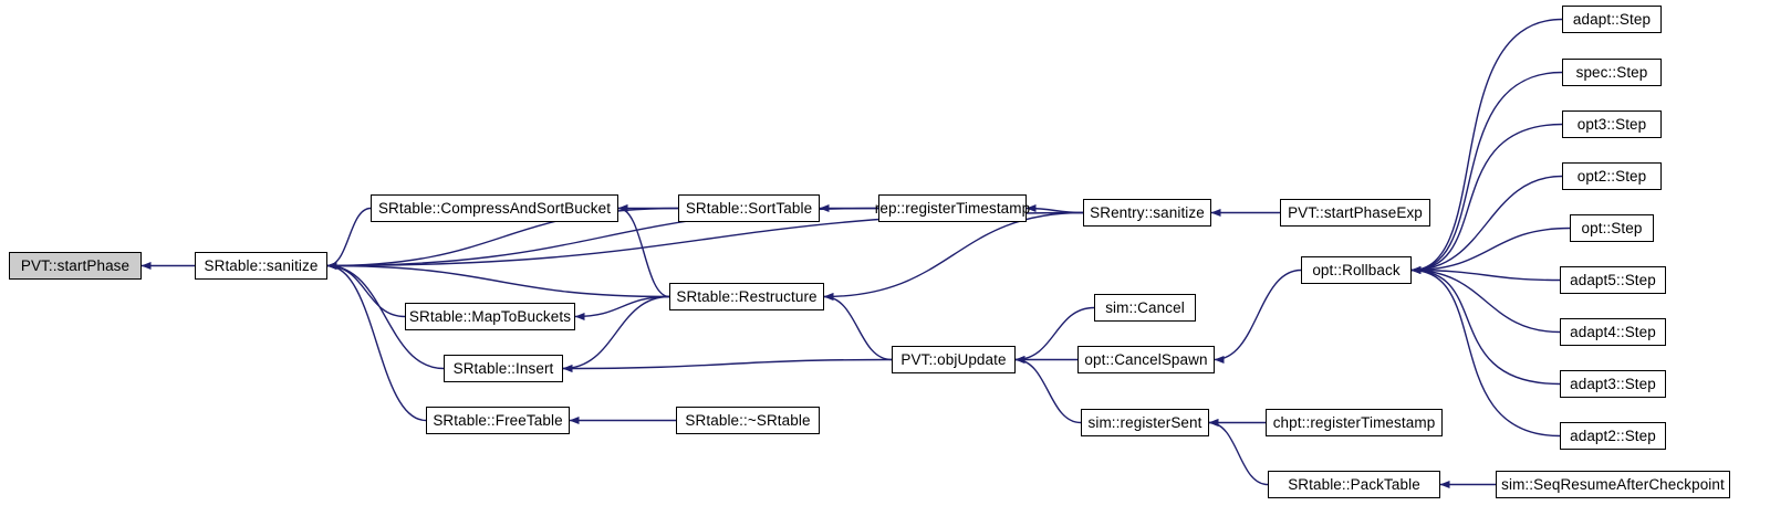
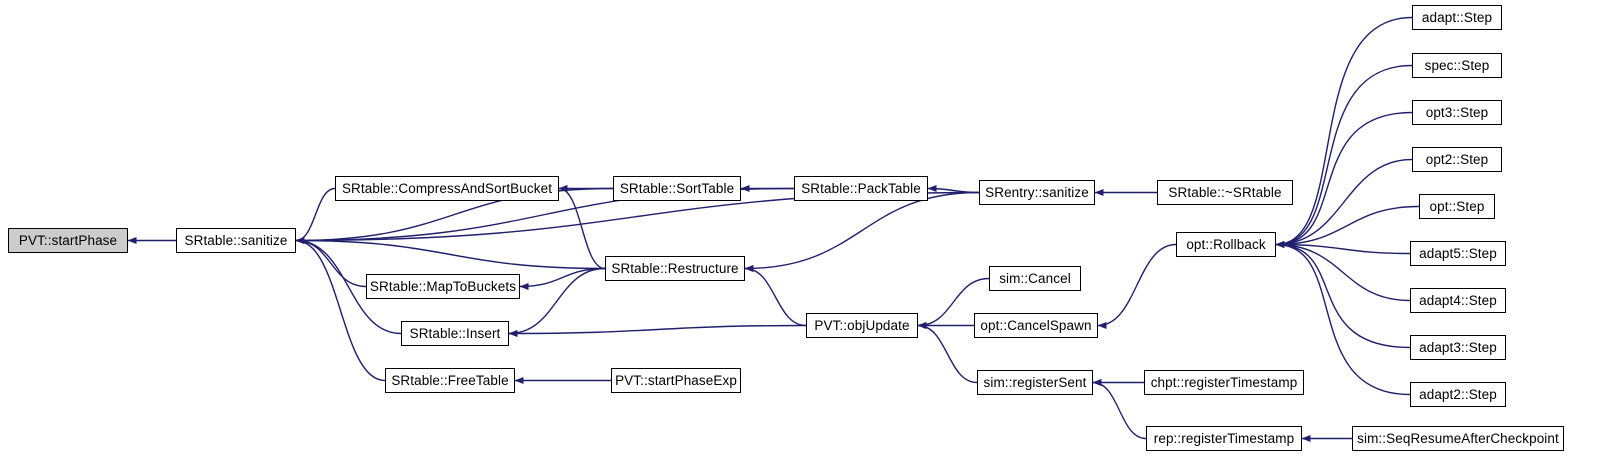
  PVT::startPhase
  SRtable::sanitize
  SRtable::CompressAndSortBucket
  SRtable::MapToBuckets
  SRtable::Insert
  SRtable::FreeTable
  SRtable::SortTable
  SRtable::Restructure
- SRtable::~SRtable
+ PVT::startPhaseExp
- rep::registerTimestamp
+ SRtable::PackTable
  PVT::objUpdate
  SRentry::sanitize
  sim::Cancel
  opt::CancelSpawn
  sim::registerSent
- PVT::startPhaseExp
+ SRtable::~SRtable
  opt::Rollback
  chpt::registerTimestamp
- SRtable::PackTable
+ rep::registerTimestamp
  adapt::Step
  spec::Step
  opt3::Step
  opt2::Step
  opt::Step
  adapt5::Step
  adapt4::Step
  adapt3::Step
  adapt2::Step
  sim::SeqResumeAfterCheckpoint
